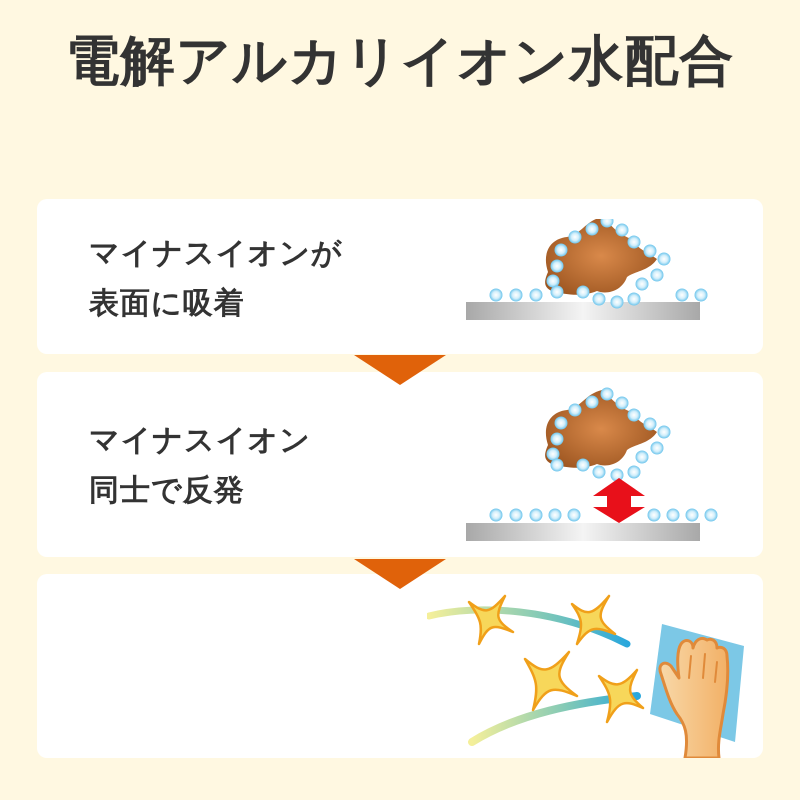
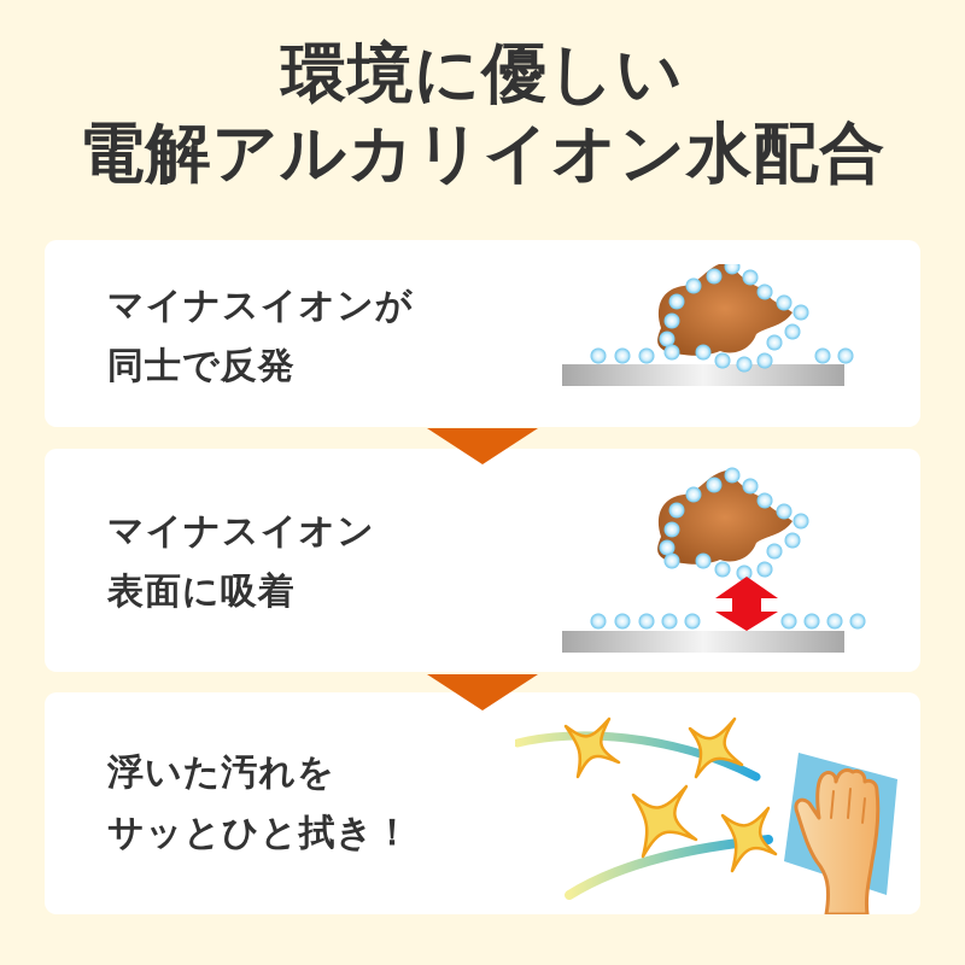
+ 環境に優しい
  電解アルカリイオン水配合
  マイナスイオンが
- 表面に吸着
+ 同士で反発
  マイナスイオン
- 同士で反発
+ 表面に吸着
+ 浮いた汚れを
+ サッとひと拭き！
